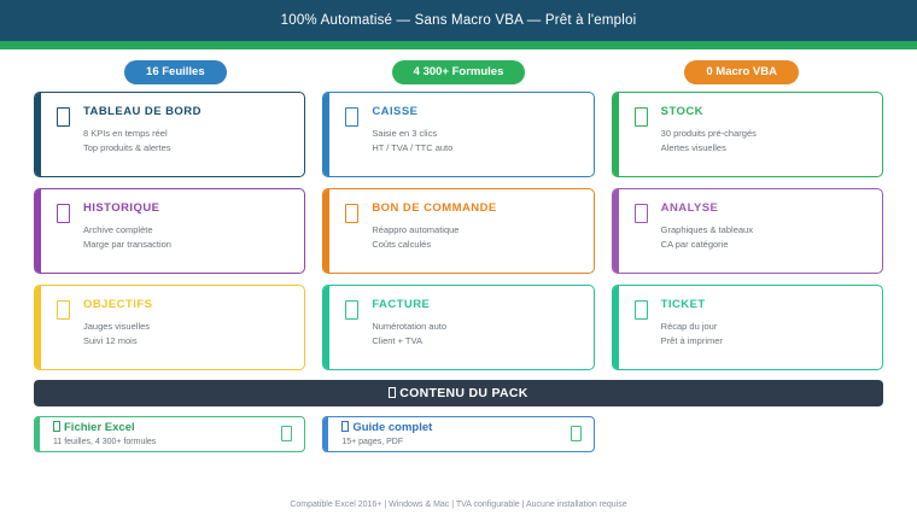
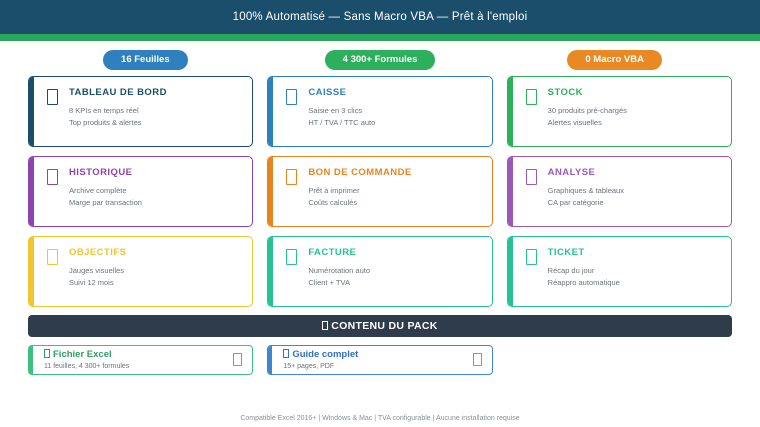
  100% Automatisé — Sans Macro VBA — Prêt à l'emploi
  16 Feuilles
  4 300+ Formules
  0 Macro VBA
  TABLEAU DE BORD
  8 KPIs en temps réel
  Top produits & alertes
  CAISSE
  Saisie en 3 clics
  HT / TVA / TTC auto
  STOCK
  30 produits pré-chargés
  Alertes visuelles
  HISTORIQUE
  Archive complète
  Marge par transaction
  BON DE COMMANDE
- Réappro automatique
+ Prêt à imprimer
  Coûts calculés
  ANALYSE
  Graphiques & tableaux
  CA par catégorie
  OBJECTIFS
  Jauges visuelles
  Suivi 12 mois
  FACTURE
  Numérotation auto
  Client + TVA
  TICKET
  Récap du jour
- Prêt à imprimer
+ Réappro automatique
  CONTENU DU PACK
  Fichier Excel
  Guide complet
